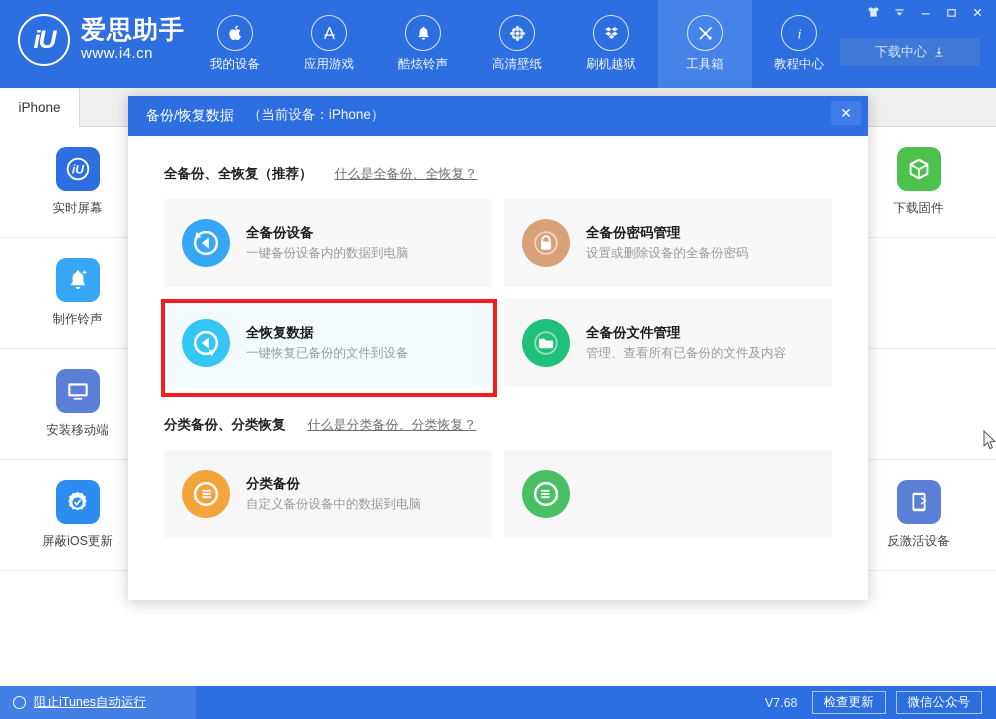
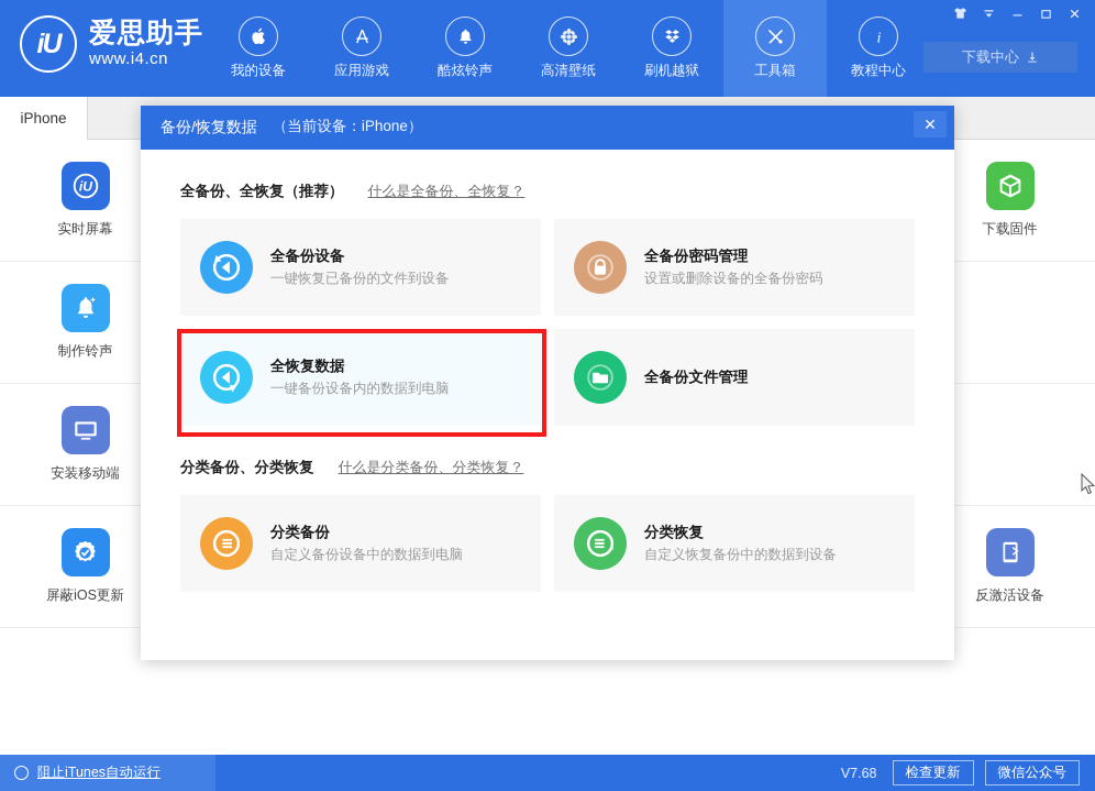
  iU
  爱思助手
  www.i4.cn
  我的设备
  应用游戏
  酷炫铃声
  高清壁纸
  刷机越狱
  工具箱
  i
  教程中心
  下载中心
  iPhone
  iU
  实时屏幕
  制作铃声
  安装移动端
  屏蔽iOS更新
  下载固件
  反激活设备
  备份/恢复数据
  （当前设备：iPhone）
  ✕
  全备份、全恢复（推荐）
  什么是全备份、全恢复？
  全备份设备
- 一键备份设备内的数据到电脑
+ 一键恢复已备份的文件到设备
  全备份密码管理
  设置或删除设备的全备份密码
  全恢复数据
- 一键恢复已备份的文件到设备
+ 一键备份设备内的数据到电脑
  全备份文件管理
- 管理、查看所有已备份的文件及内容
  分类备份、分类恢复
  什么是分类备份、分类恢复？
  分类备份
  自定义备份设备中的数据到电脑
+ 分类恢复
+ 自定义恢复备份中的数据到设备
  阻止iTunes自动运行
  V7.68
  检查更新
  微信公众号
